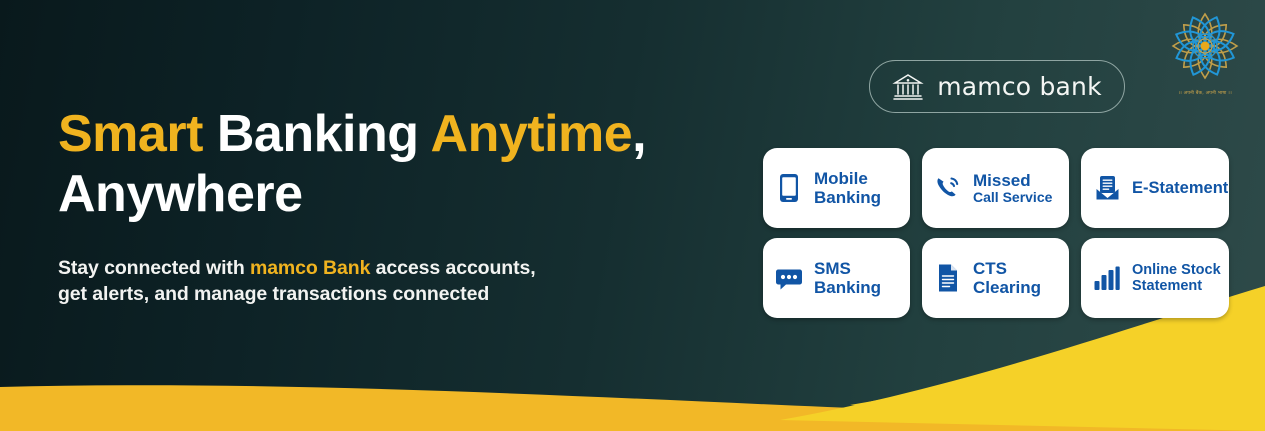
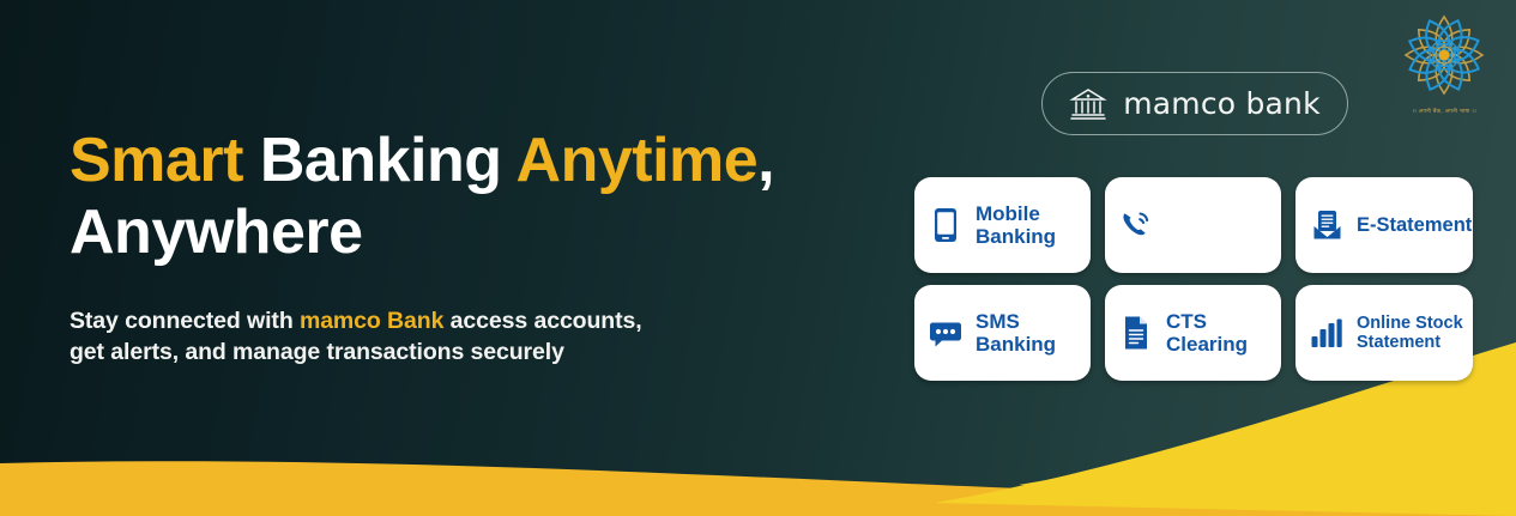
  Smart Banking Anytime,
  Anywhere
  Stay connected with mamco Bank access accounts,
- get alerts, and manage transactions connected
+ get alerts, and manage transactions securely
  mamco bank
  Mobile
  Banking
- Missed
- Call Service
  E-Statement
  SMS
  Banking
  CTS
  Clearing
  Online Stock
  Statement
